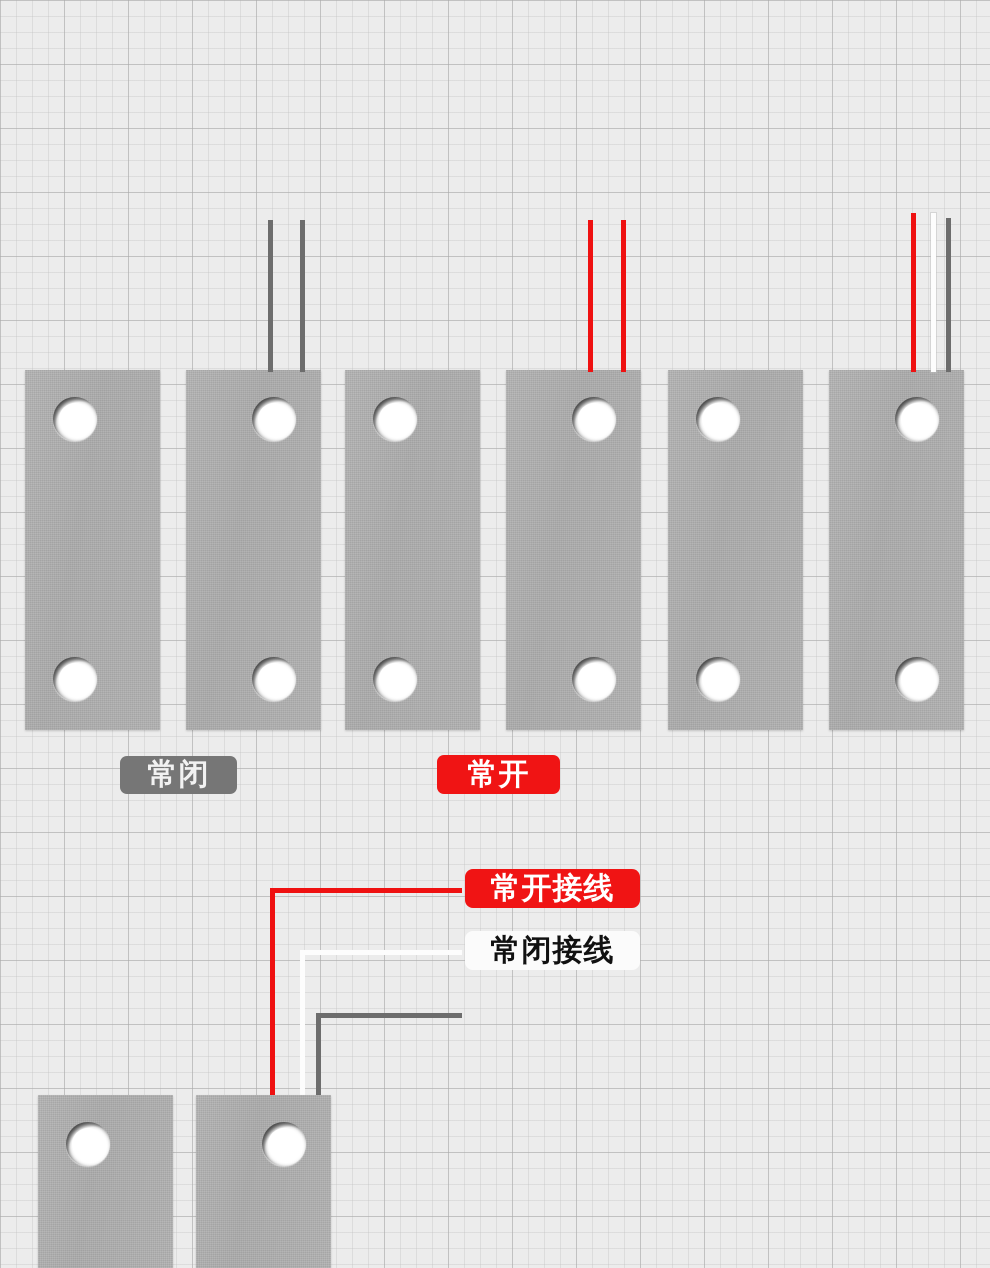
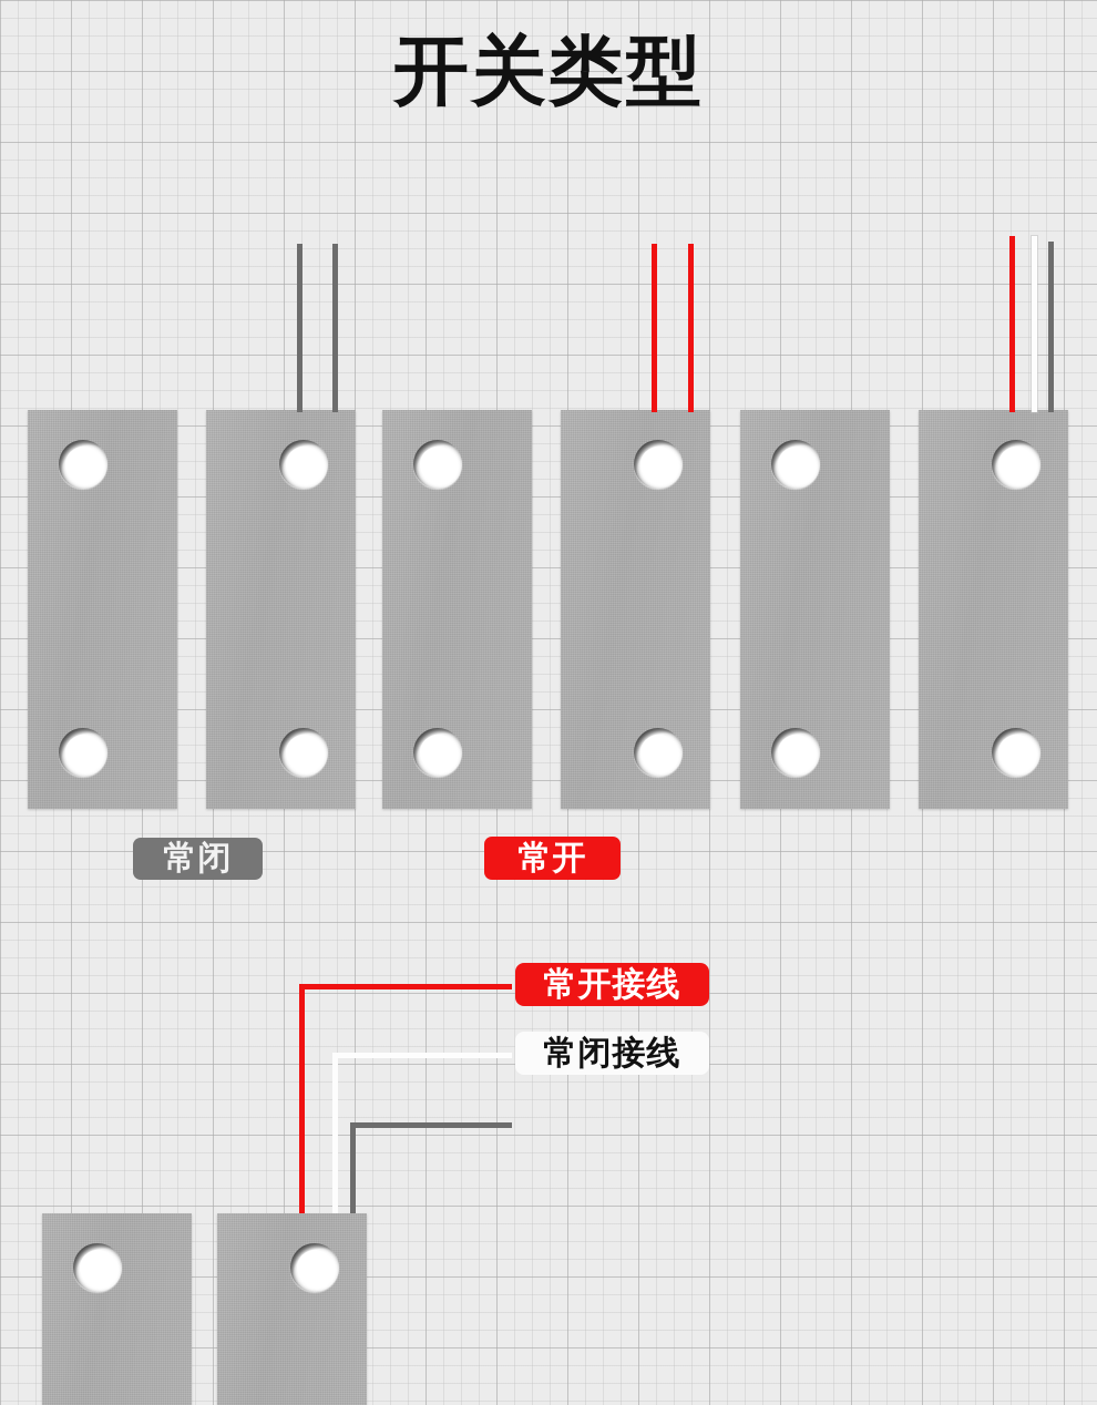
+ 开关类型
  常闭
  常开
  常开接线
  常闭接线
